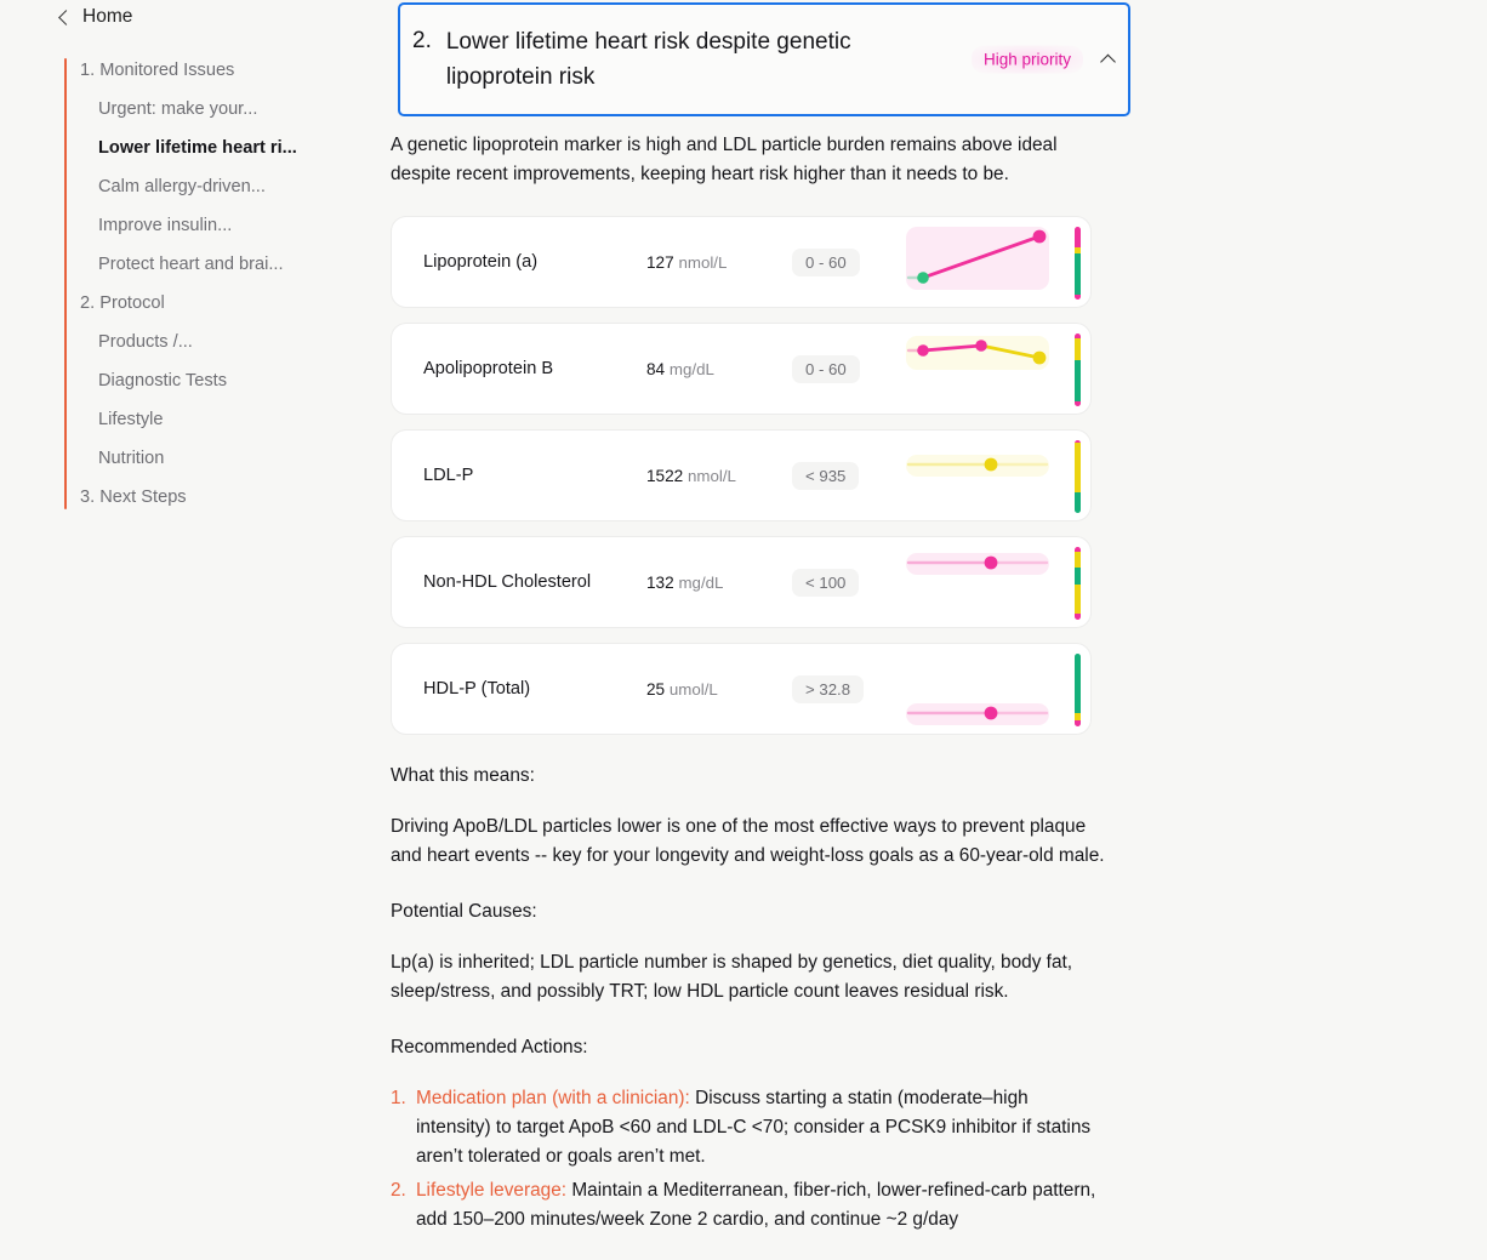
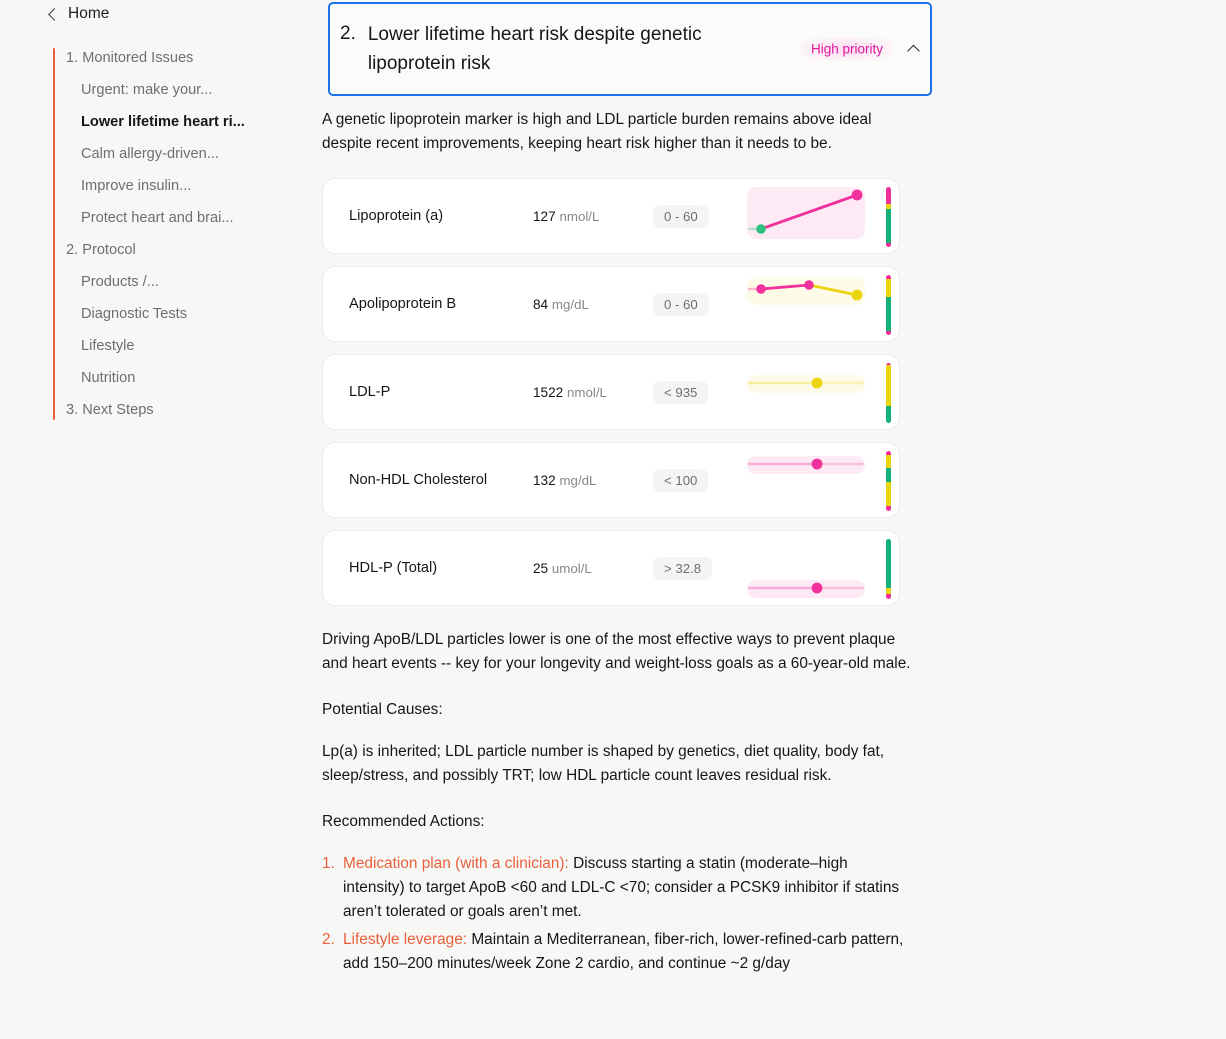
  Home
  1. Monitored Issues
  Urgent: make your...
  Lower lifetime heart ri...
  Calm allergy-driven...
  Improve insulin...
  Protect heart and brai...
  2. Protocol
  Products /...
  Diagnostic Tests
  Lifestyle
  Nutrition
  3. Next Steps
  2.
  Lower lifetime heart risk despite genetic lipoprotein risk
  High priority
  A genetic lipoprotein marker is high and LDL particle burden remains above ideal despite recent improvements, keeping heart risk higher than it needs to be.
  Lipoprotein (a)
  127 nmol/L
  0 - 60
  Apolipoprotein B
  84 mg/dL
  0 - 60
  LDL-P
  1522 nmol/L
  < 935
  Non-HDL Cholesterol
  132 mg/dL
  < 100
  HDL-P (Total)
  25 umol/L
  > 32.8
- What this means:
  Driving ApoB/LDL particles lower is one of the most effective ways to prevent plaque and heart events -- key for your longevity and weight-loss goals as a 60-year-old male.
  Potential Causes:
  Lp(a) is inherited; LDL particle number is shaped by genetics, diet quality, body fat, sleep/stress, and possibly TRT; low HDL particle count leaves residual risk.
  Recommended Actions:
  1.
  Medication plan (with a clinician): Discuss starting a statin (moderate–high intensity) to target ApoB <60 and LDL-C <70; consider a PCSK9 inhibitor if statins aren’t tolerated or goals aren’t met.
  2.
  Lifestyle leverage: Maintain a Mediterranean, fiber-rich, lower-refined-carb pattern, add 150–200 minutes/week Zone 2 cardio, and continue ~2 g/day
